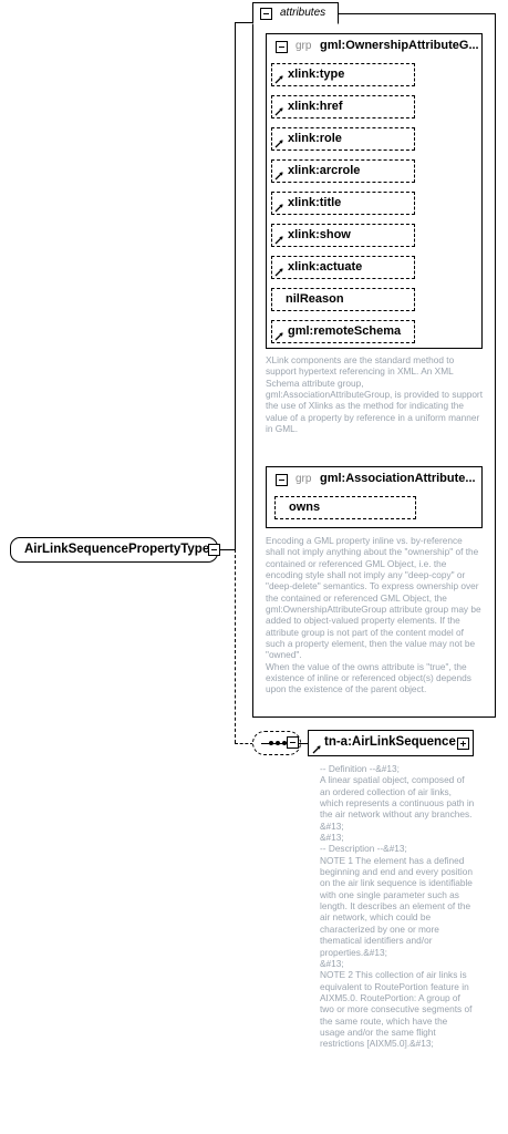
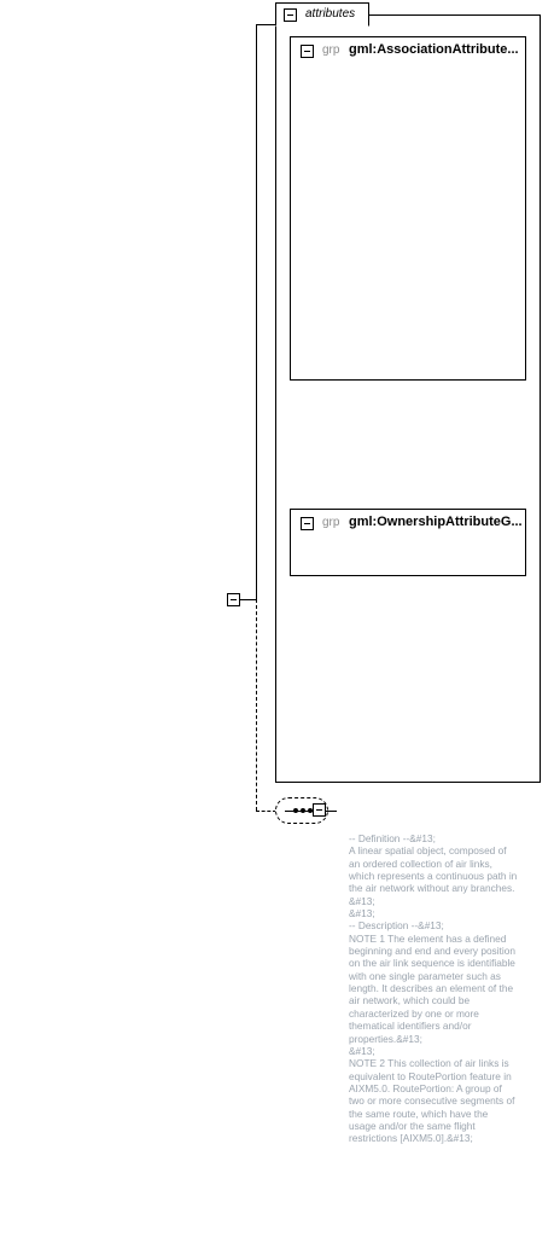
  attributes
  grp
- gml:OwnershipAttributeG...
+ gml:AssociationAttribute...
- xlink:type
- xlink:href
- xlink:role
- xlink:arcrole
- xlink:title
- xlink:show
- xlink:actuate
- nilReason
- gml:remoteSchema
- XLink components are the standard method to support hypertext referencing in XML. An XML Schema attribute group, gml:AssociationAttributeGroup, is provided to support the use of Xlinks as the method for indicating the value of a property by reference in a uniform manner in GML.
  grp
- gml:AssociationAttribute...
+ gml:OwnershipAttributeG...
- owns
- Encoding a GML property inline vs. by-reference shall not imply anything about the "ownership" of the contained or referenced GML Object, i.e. the encoding style shall not imply any "deep-copy" or "deep-delete" semantics. To express ownership over the contained or referenced GML Object, the gml:OwnershipAttributeGroup attribute group may be added to object-valued property elements. If the attribute group is not part of the content model of such a property element, then the value may not be "owned".
- When the value of the owns attribute is "true", the existence of inline or referenced object(s) depends upon the existence of the parent object.
- AirLinkSequencePropertyType
- tn-a:AirLinkSequence
  -- Definition --&#13;
  A linear spatial object, composed of an ordered collection of air links, which represents a continuous path in the air network without any branches. &#13;
  &#13;
  -- Description --&#13;
  NOTE 1 The element has a defined beginning and end and every position on the air link sequence is identifiable with one single parameter such as length. It describes an element of the air network, which could be characterized by one or more thematical identifiers and/or properties.&#13;
  &#13;
  NOTE 2 This collection of air links is equivalent to RoutePortion feature in AIXM5.0. RoutePortion: A group of two or more consecutive segments of the same route, which have the usage and/or the same flight restrictions [AIXM5.0].&#13;
